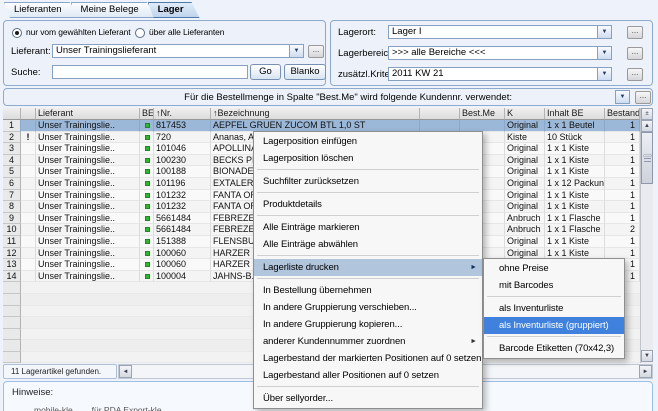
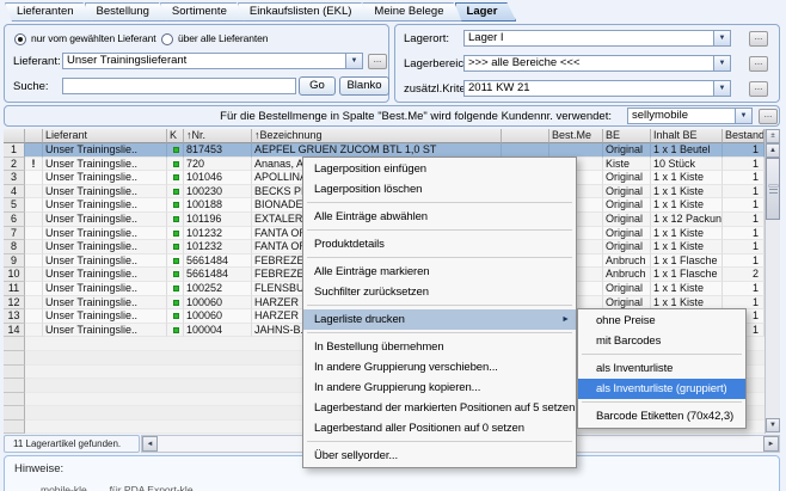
  Lieferanten
+ Bestellung
+ Sortimente
+ Einkaufslisten (EKL)
  Meine Belege
  Lager
  nur vom gewählten Lieferant
  über alle Lieferanten
  Lieferant:
  Unser Trainingslieferant
  ...
  Suche:
  Go
  Blanko
  Lagerort:
  Lager I
  ...
  Lagerbereic
  >>> alle Bereiche <<<
  ...
  zusätzl.Krit
  2011 KW 21
  ...
  Für die Bestellmenge in Spalte "Best.Me" wird folgende Kundennr. verwendet:
+ sellymobile
  ...
  Lieferant
- BE
+ K
  ↑Nr.
  ↑Bezeichnung
  Best.Me
- K
+ BE
  Inhalt BE
  Bestand
  1
  Unser Trainingslie..
  817453
  AEPFEL GRUEN ZUCOM BTL 1,0 ST
  Original
  1 x 1 Beutel
  1
  2
  !
  Unser Trainingslie..
  720
  Kiste
  10 Stück
  1
  3
  Unser Trainingslie..
  101046
  Original
  1 x 1 Kiste
  1
  4
  Unser Trainingslie..
  100230
  Original
  1 x 1 Kiste
  1
  5
  Unser Trainingslie..
  100188
  Original
  1 x 1 Kiste
  1
  6
  Unser Trainingslie..
  101196
  Original
  1 x 12 Packun
  1
  7
  Unser Trainingslie..
  101232
  Original
  1 x 1 Kiste
  1
  8
  Unser Trainingslie..
  101232
  Original
  1 x 1 Kiste
  1
  9
  Unser Trainingslie..
  5661484
  Anbruch
  1 x 1 Flasche
  1
  10
  Unser Trainingslie..
  5661484
  Anbruch
  1 x 1 Flasche
  2
  11
  Unser Trainingslie..
- 151388
+ 100252
  Original
  1 x 1 Kiste
  1
  12
  Unser Trainingslie..
  100060
  Original
  1 x 1 Kiste
  1
  13
  Unser Trainingslie..
  100060
  1
  14
  Unser Trainingslie..
  100004
  1
  11 Lagerartikel gefunden.
  Hinweise:
  mobile-kle für PDA Export-kle
  Lagerposition einfügen
  Lagerposition löschen
- Suchfilter zurücksetzen
+ Alle Einträge abwählen
  Produktdetails
  Alle Einträge markieren
- Alle Einträge abwählen
+ Suchfilter zurücksetzen
  Lagerliste drucken
  In Bestellung übernehmen
  In andere Gruppierung verschieben...
  In andere Gruppierung kopieren...
- anderer Kundennummer zuordnen
- Lagerbestand der markierten Positionen auf 0 setzen
+ Lagerbestand der markierten Positionen auf 5 setzen
  Lagerbestand aller Positionen auf 0 setzen
  Über sellyorder...
  ohne Preise
  mit Barcodes
  als Inventurliste
  als Inventurliste (gruppiert)
  Barcode Etiketten (70x42,3)
